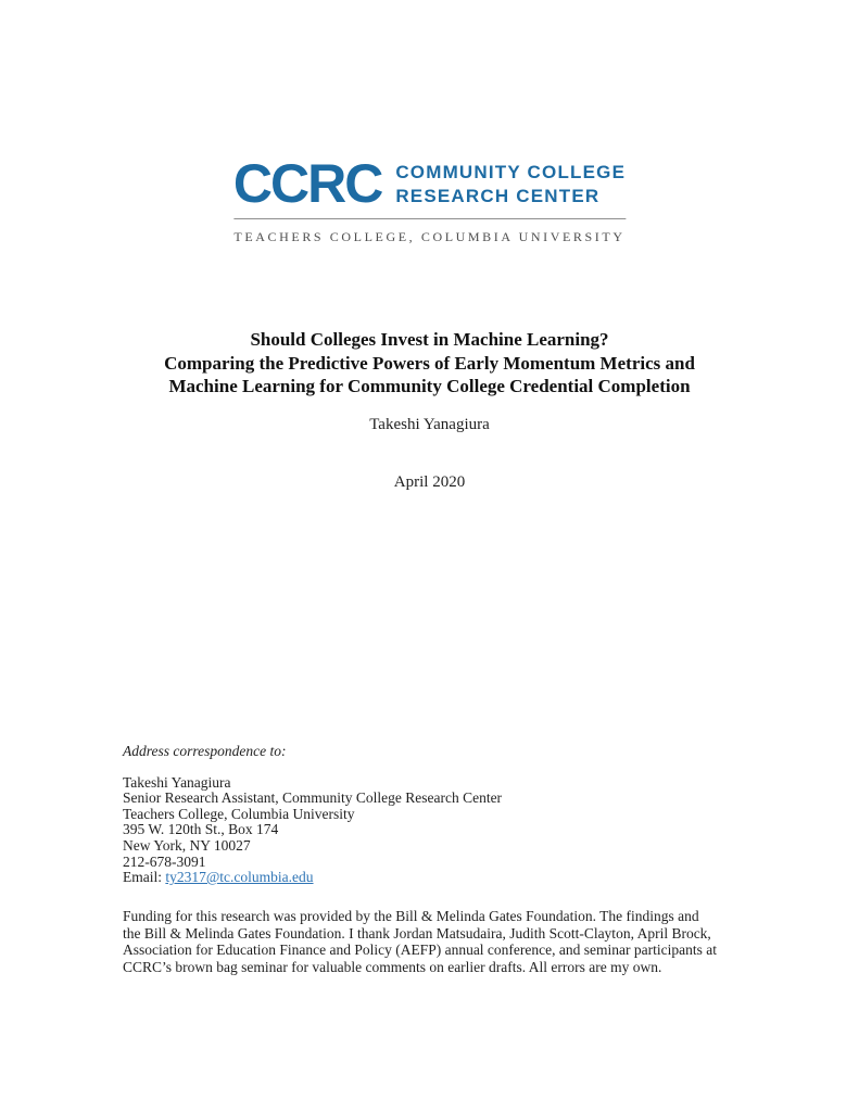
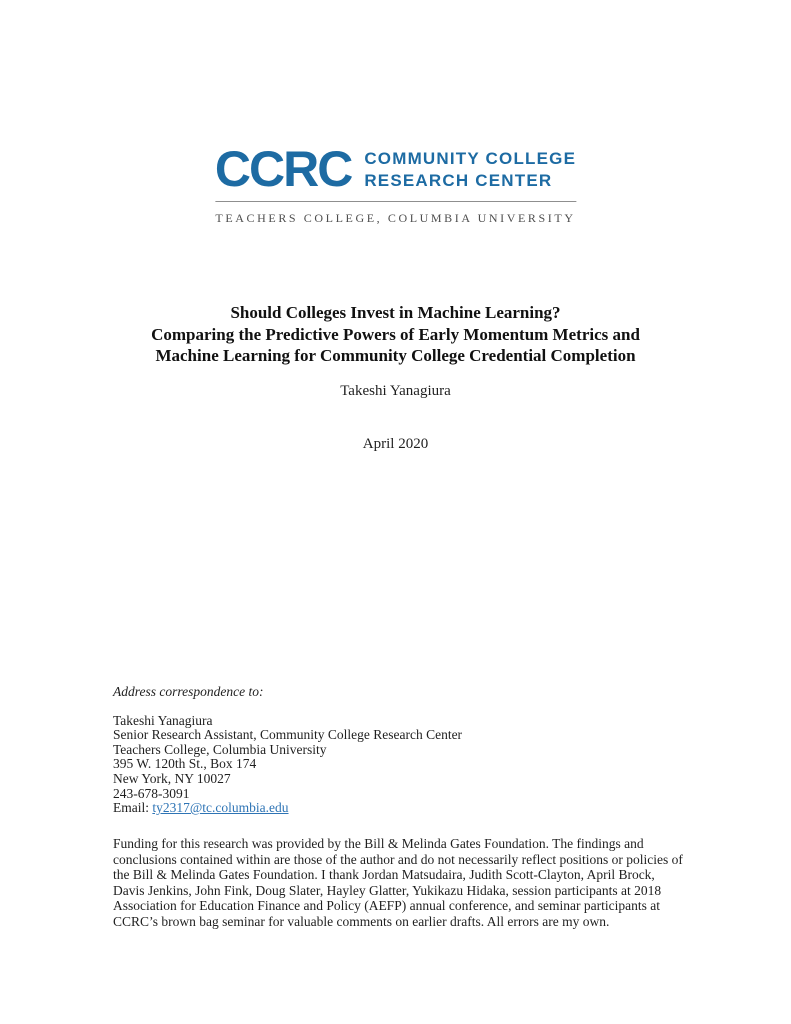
  CCRC
  COMMUNITY COLLEGE
  RESEARCH CENTER
  TEACHERS COLLEGE, COLUMBIA UNIVERSITY
  Should Colleges Invest in Machine Learning?
  Comparing the Predictive Powers of Early Momentum Metrics and
  Machine Learning for Community College Credential Completion
  Takeshi Yanagiura
  April 2020
  Address correspondence to:
  Takeshi Yanagiura
  Senior Research Assistant, Community College Research Center
  Teachers College, Columbia University
  395 W. 120th St., Box 174
  New York, NY 10027
- 212-678-3091
+ 243-678-3091
  Email: ty2317@tc.columbia.edu
  Funding for this research was provided by the Bill & Melinda Gates Foundation. The findings and
+ conclusions contained within are those of the author and do not necessarily reflect positions or policies of
  the Bill & Melinda Gates Foundation. I thank Jordan Matsudaira, Judith Scott-Clayton, April Brock,
+ Davis Jenkins, John Fink, Doug Slater, Hayley Glatter, Yukikazu Hidaka, session participants at 2018
  Association for Education Finance and Policy (AEFP) annual conference, and seminar participants at
  CCRC’s brown bag seminar for valuable comments on earlier drafts. All errors are my own.
